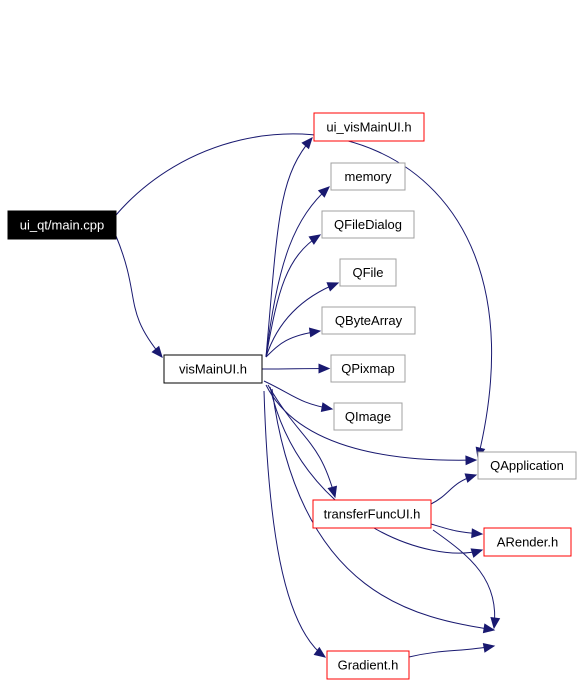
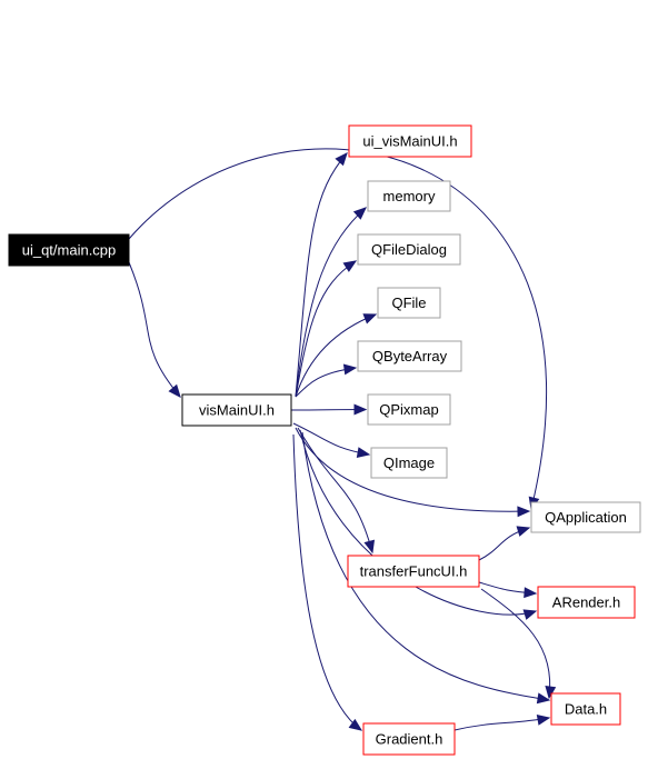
  ui_qt/main.cpp
  ui_visMainUI.h
  memory
  QFileDialog
  QFile
  QByteArray
  visMainUI.h
  QPixmap
  QImage
  QApplication
  transferFuncUI.h
  ARender.h
+ Data.h
  Gradient.h
